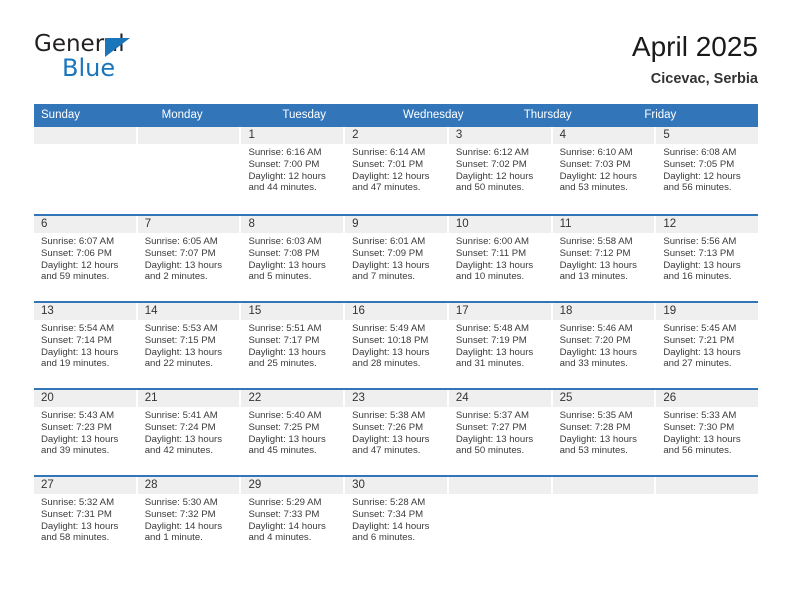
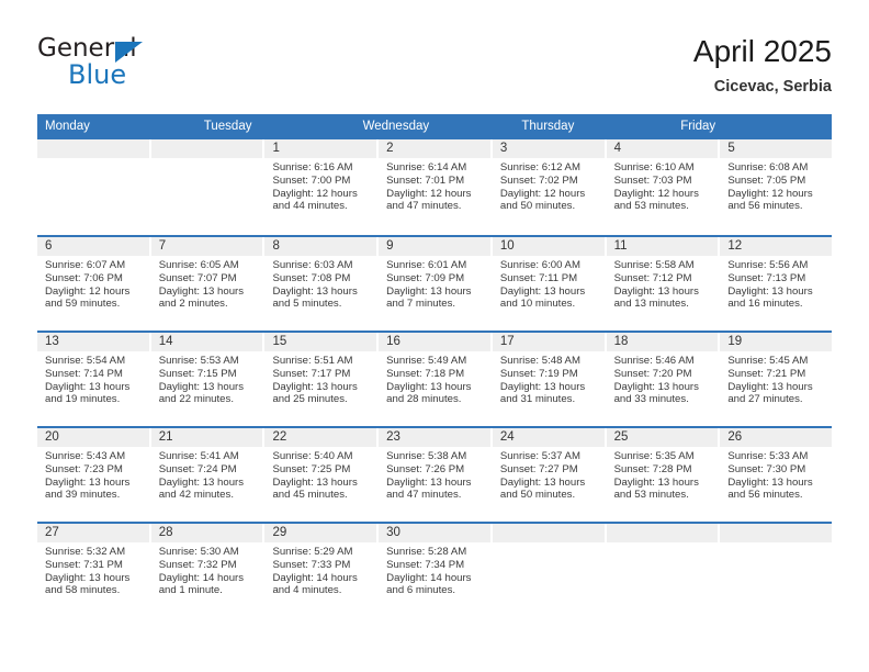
  General
  Blue
  April 2025
  Cicevac, Serbia
- Sunday
  Monday
  Tuesday
  Wednesday
  Thursday
  Friday
  1
  Sunrise: 6:16 AM
  Sunset: 7:00 PM
  Daylight: 12 hours
  and 44 minutes.
  2
  Sunrise: 6:14 AM
  Sunset: 7:01 PM
  Daylight: 12 hours
  and 47 minutes.
  3
  Sunrise: 6:12 AM
  Sunset: 7:02 PM
  Daylight: 12 hours
  and 50 minutes.
  4
  Sunrise: 6:10 AM
  Sunset: 7:03 PM
  Daylight: 12 hours
  and 53 minutes.
  5
  Sunrise: 6:08 AM
  Sunset: 7:05 PM
  Daylight: 12 hours
  and 56 minutes.
  6
  Sunrise: 6:07 AM
  Sunset: 7:06 PM
  Daylight: 12 hours
  and 59 minutes.
  7
  Sunrise: 6:05 AM
  Sunset: 7:07 PM
  Daylight: 13 hours
  and 2 minutes.
  8
  Sunrise: 6:03 AM
  Sunset: 7:08 PM
  Daylight: 13 hours
  and 5 minutes.
  9
  Sunrise: 6:01 AM
  Sunset: 7:09 PM
  Daylight: 13 hours
  and 7 minutes.
  10
  Sunrise: 6:00 AM
  Sunset: 7:11 PM
  Daylight: 13 hours
  and 10 minutes.
  11
  Sunrise: 5:58 AM
  Sunset: 7:12 PM
  Daylight: 13 hours
  and 13 minutes.
  12
  Sunrise: 5:56 AM
  Sunset: 7:13 PM
  Daylight: 13 hours
  and 16 minutes.
  13
  Sunrise: 5:54 AM
  Sunset: 7:14 PM
  Daylight: 13 hours
  and 19 minutes.
  14
  Sunrise: 5:53 AM
  Sunset: 7:15 PM
  Daylight: 13 hours
  and 22 minutes.
  15
  Sunrise: 5:51 AM
  Sunset: 7:17 PM
  Daylight: 13 hours
  and 25 minutes.
  16
  Sunrise: 5:49 AM
- Sunset: 10:18 PM
+ Sunset: 7:18 PM
  Daylight: 13 hours
  and 28 minutes.
  17
  Sunrise: 5:48 AM
  Sunset: 7:19 PM
  Daylight: 13 hours
  and 31 minutes.
  18
  Sunrise: 5:46 AM
  Sunset: 7:20 PM
  Daylight: 13 hours
  and 33 minutes.
  19
  Sunrise: 5:45 AM
  Sunset: 7:21 PM
  Daylight: 13 hours
  and 27 minutes.
  20
  Sunrise: 5:43 AM
  Sunset: 7:23 PM
  Daylight: 13 hours
  and 39 minutes.
  21
  Sunrise: 5:41 AM
  Sunset: 7:24 PM
  Daylight: 13 hours
  and 42 minutes.
  22
  Sunrise: 5:40 AM
  Sunset: 7:25 PM
  Daylight: 13 hours
  and 45 minutes.
  23
  Sunrise: 5:38 AM
  Sunset: 7:26 PM
  Daylight: 13 hours
  and 47 minutes.
  24
  Sunrise: 5:37 AM
  Sunset: 7:27 PM
  Daylight: 13 hours
  and 50 minutes.
  25
  Sunrise: 5:35 AM
  Sunset: 7:28 PM
  Daylight: 13 hours
  and 53 minutes.
  26
  Sunrise: 5:33 AM
  Sunset: 7:30 PM
  Daylight: 13 hours
  and 56 minutes.
  27
  Sunrise: 5:32 AM
  Sunset: 7:31 PM
  Daylight: 13 hours
  and 58 minutes.
  28
  Sunrise: 5:30 AM
  Sunset: 7:32 PM
  Daylight: 14 hours
  and 1 minute.
  29
  Sunrise: 5:29 AM
  Sunset: 7:33 PM
  Daylight: 14 hours
  and 4 minutes.
  30
  Sunrise: 5:28 AM
  Sunset: 7:34 PM
  Daylight: 14 hours
  and 6 minutes.
